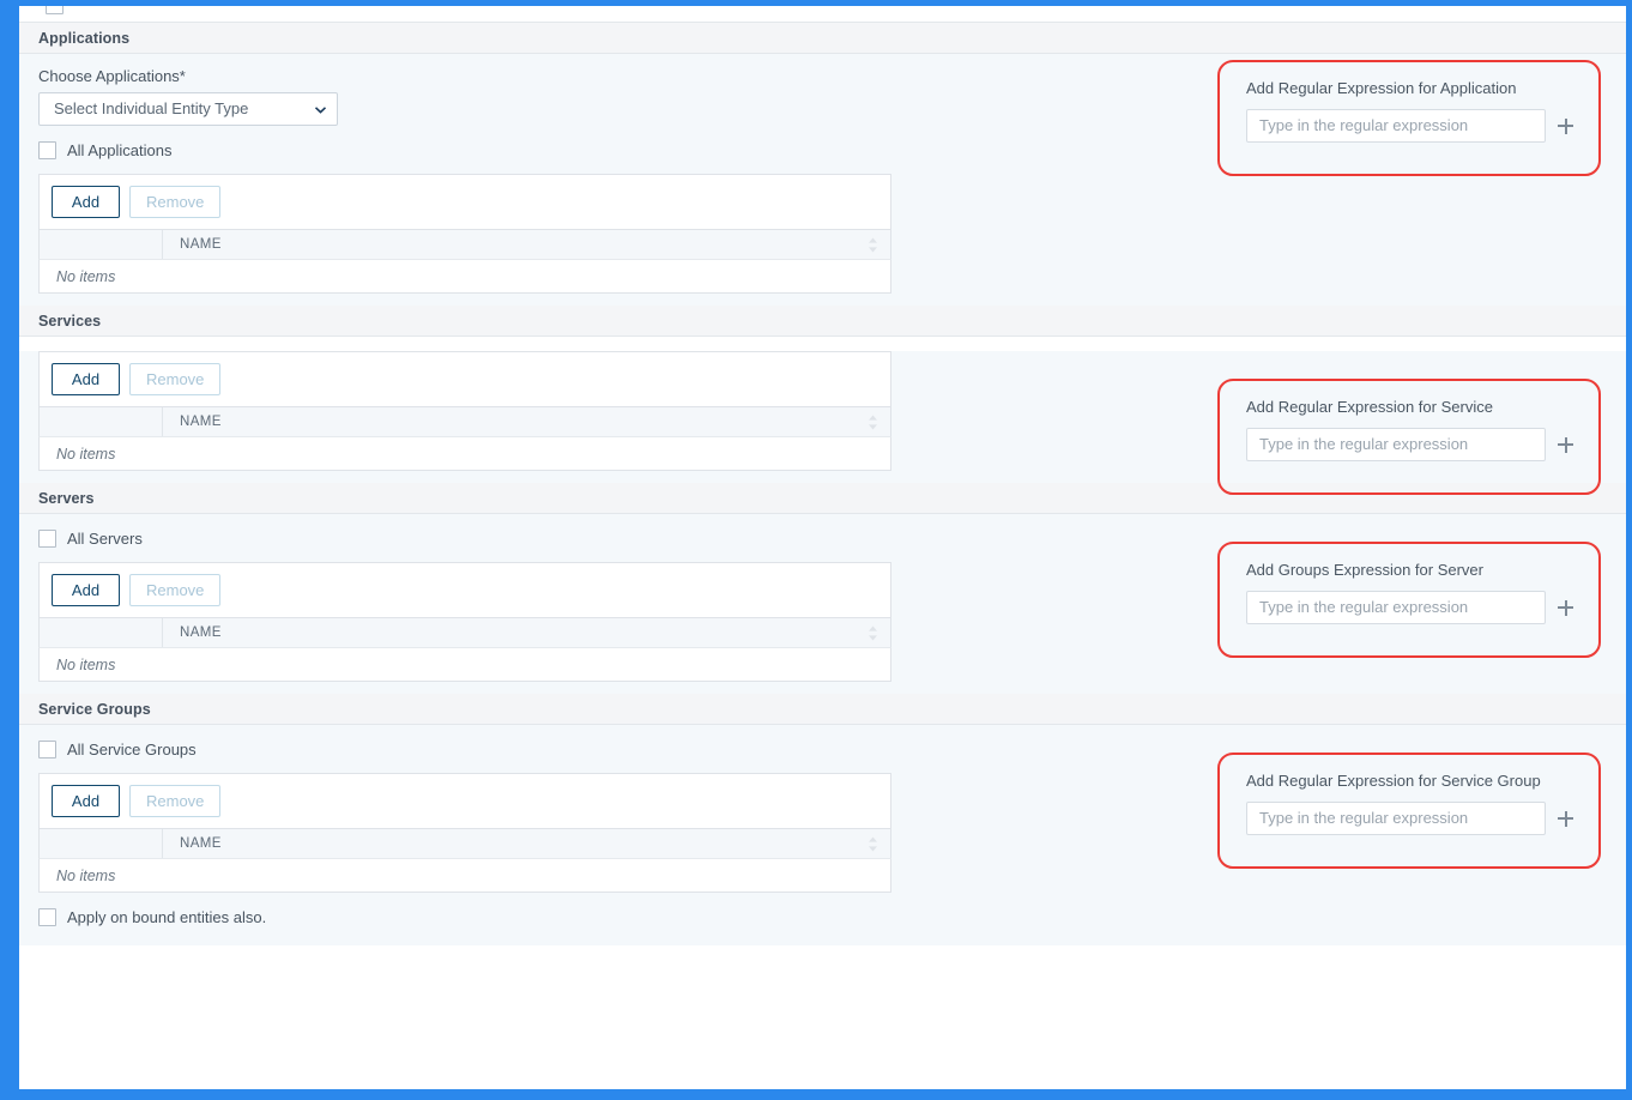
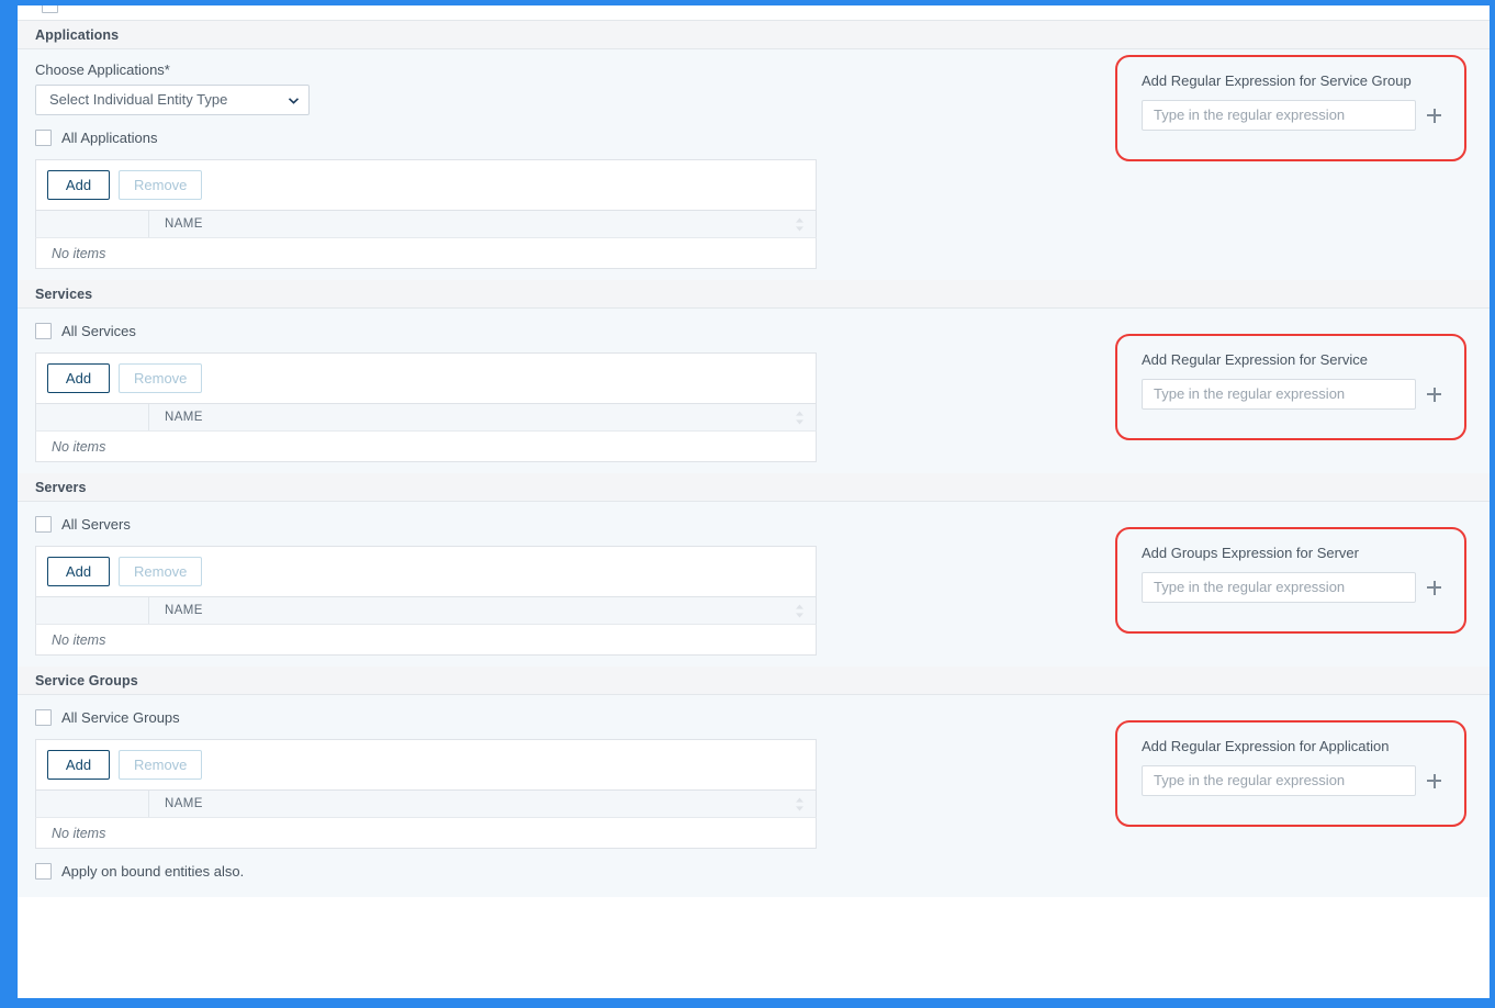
  Applications
  Choose Applications*
  Select Individual Entity Type
  All Applications
  Add
  Remove
  NAME
  No items
- Add Regular Expression for Application
+ Add Regular Expression for Service Group
  Type in the regular expression
  Services
+ All Services
  Add
  Remove
  NAME
  No items
  Add Regular Expression for Service
  Type in the regular expression
  Servers
  All Servers
  Add
  Remove
  NAME
  No items
  Add Groups Expression for Server
  Type in the regular expression
  Service Groups
  All Service Groups
  Add
  Remove
  NAME
  No items
- Add Regular Expression for Service Group
+ Add Regular Expression for Application
  Type in the regular expression
  Apply on bound entities also.
